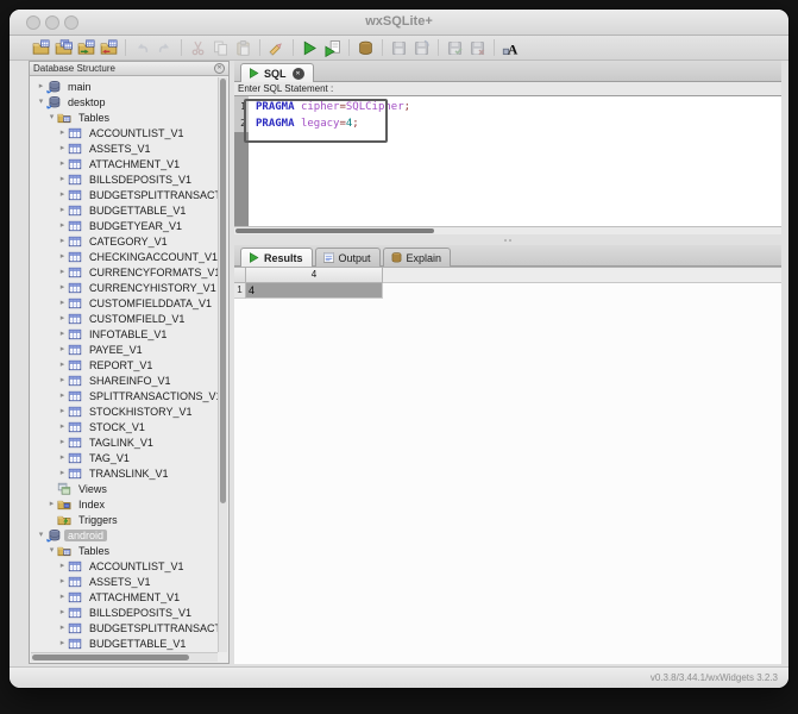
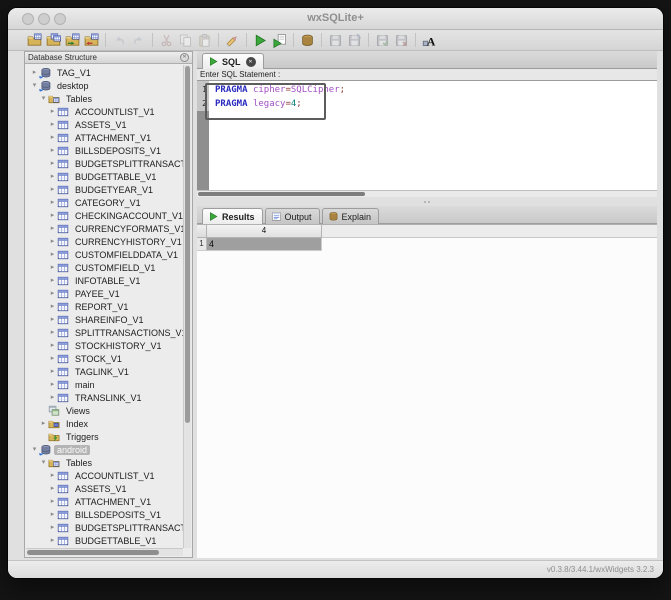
  wxSQLite+
  A
  Database Structure
- main
+ TAG_V1
  desktop
  Tables
  ACCOUNTLIST_V1
  ASSETS_V1
  ATTACHMENT_V1
  BILLSDEPOSITS_V1
  BUDGETSPLITTRANSAC
  BUDGETTABLE_V1
  BUDGETYEAR_V1
  CATEGORY_V1
  CHECKINGACCOUNT_V1
  CURRENCYFORMATS_V
  CURRENCYHISTORY_V1
  CUSTOMFIELDDATA_V1
  CUSTOMFIELD_V1
  INFOTABLE_V1
  PAYEE_V1
  REPORT_V1
  SHAREINFO_V1
  SPLITTRANSACTIONS_V
  STOCKHISTORY_V1
  STOCK_V1
  TAGLINK_V1
- TAG_V1
+ main
  TRANSLINK_V1
  Views
  Index
  Triggers
  android
  Tables
  ACCOUNTLIST_V1
  ASSETS_V1
  ATTACHMENT_V1
  BILLSDEPOSITS_V1
  BUDGETSPLITTRANSAC
  BUDGETTABLE_V1
  SQL
  Enter SQL Statement :
  1
  2
  PRAGMA cipher=SQLCipher;
  PRAGMA legacy=4;
  Results
  Output
  Explain
  4
  1
  4
  v0.3.8/3.44.1/wxWidgets 3.2.3
